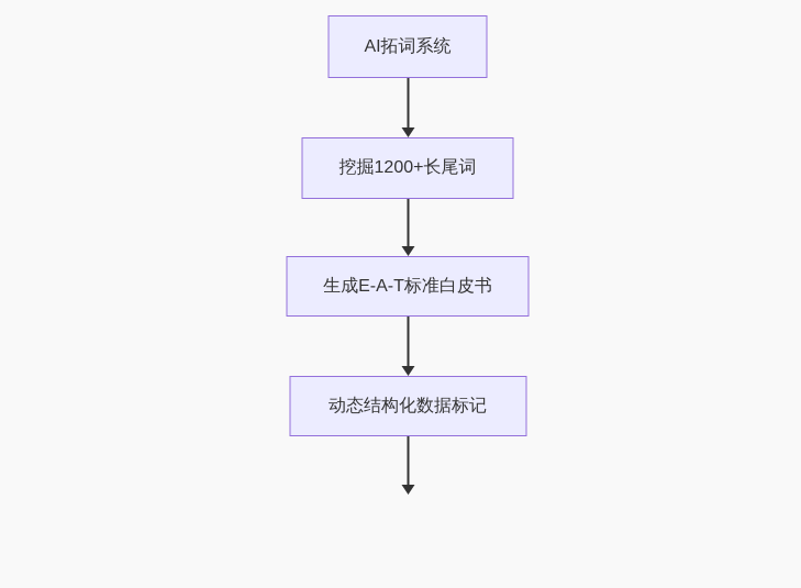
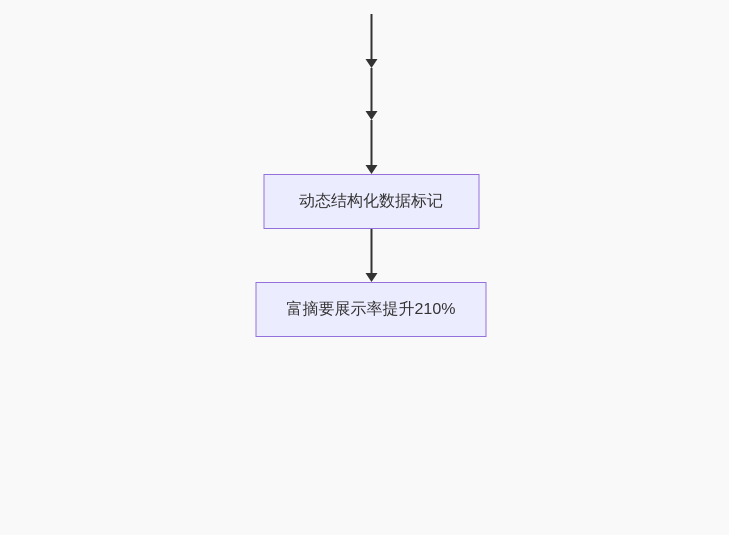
- AI拓词系统
- 挖掘1200+长尾词
- 生成E-A-T标准白皮书
  动态结构化数据标记
+ 富摘要展示率提升210%
